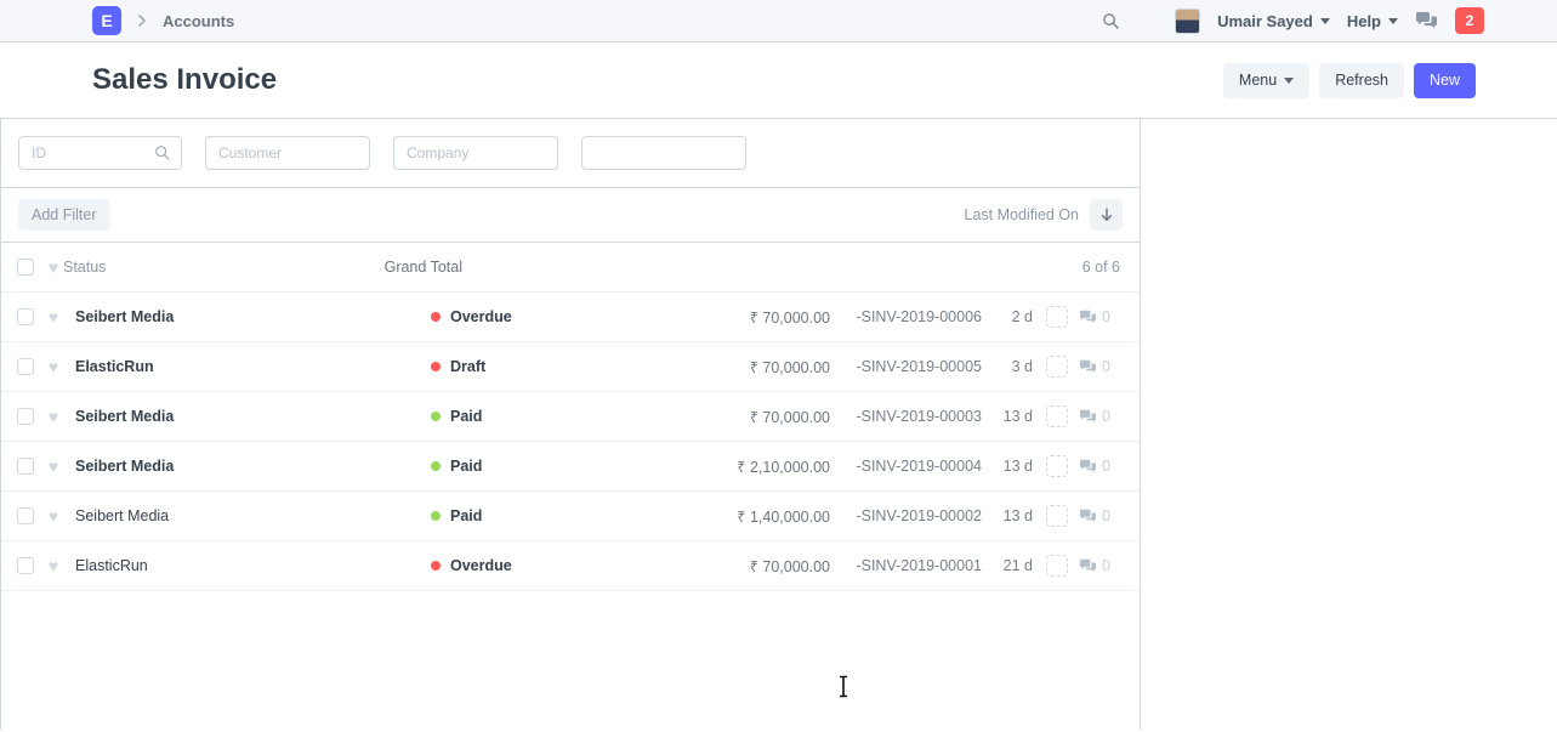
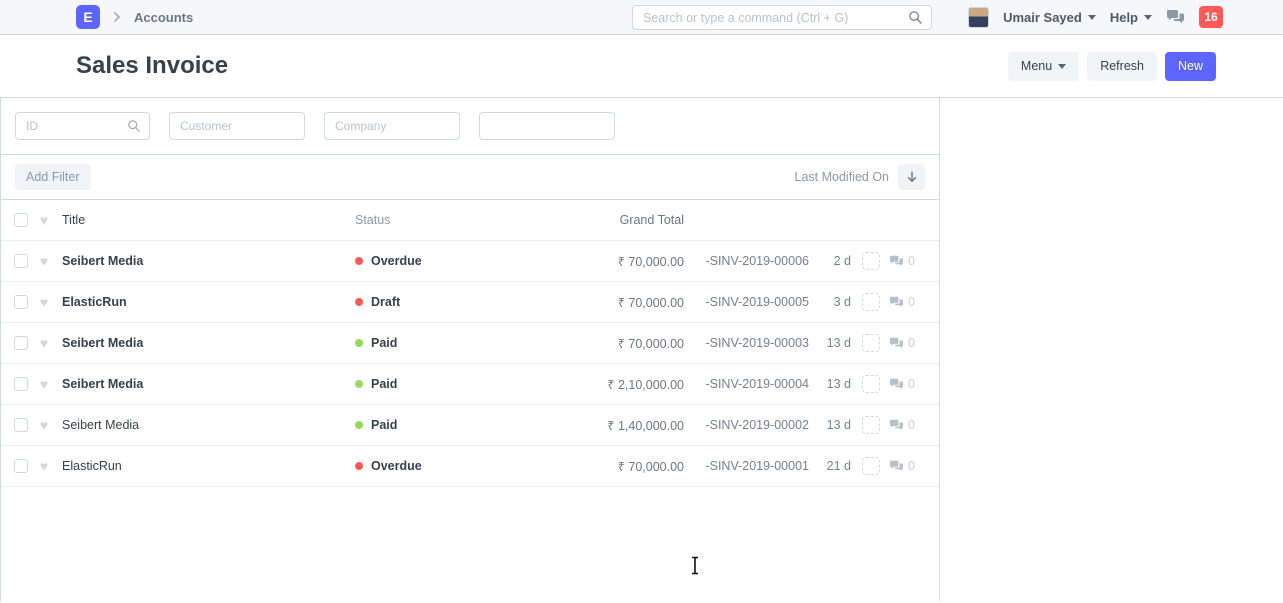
  E
  Accounts
+ Search or type a command (Ctrl + G)
  Umair Sayed
  Help
- 2
+ 16
  Sales Invoice
  Menu
  Refresh
  New
  ID
  Customer
  Company
  Add Filter
  Last Modified On
  ♥
+ Title
  Status
  Grand Total
- 6 of 6
  ♥
  Seibert Media
  Overdue
  ₹ 70,000.00
  -SINV-2019-00006
  2 d
  0
  ♥
  ElasticRun
  Draft
  ₹ 70,000.00
  -SINV-2019-00005
  3 d
  0
  ♥
  Seibert Media
  Paid
  ₹ 70,000.00
  -SINV-2019-00003
  13 d
  0
  ♥
  Seibert Media
  Paid
  ₹ 2,10,000.00
  -SINV-2019-00004
  13 d
  0
  ♥
  Seibert Media
  Paid
  ₹ 1,40,000.00
  -SINV-2019-00002
  13 d
  0
  ♥
  ElasticRun
  Overdue
  ₹ 70,000.00
  -SINV-2019-00001
  21 d
  0
